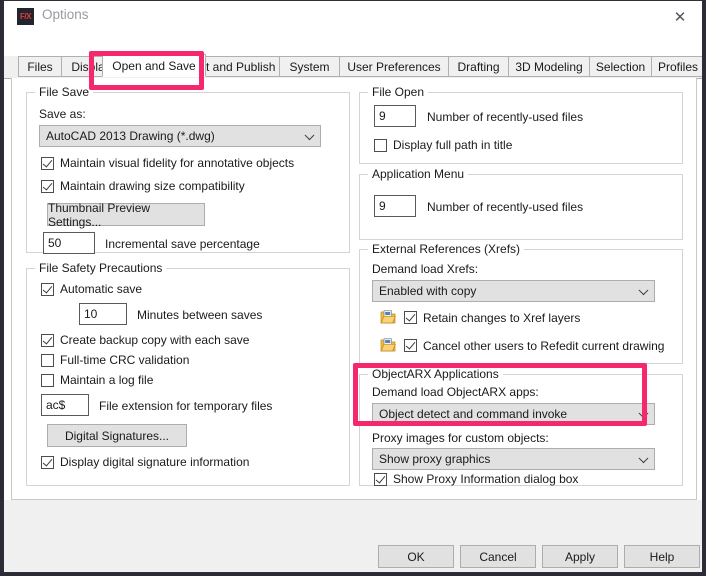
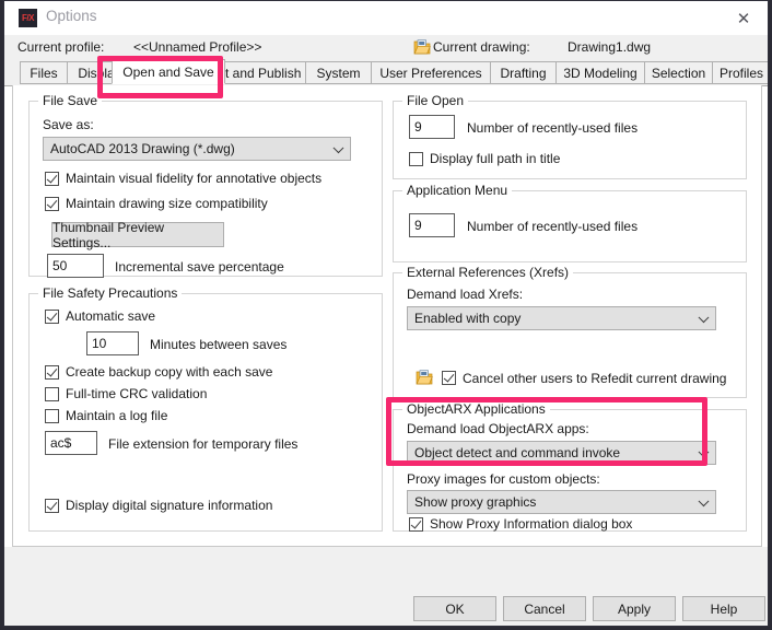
  F/X
  Options
  ✕
+ Current profile:
+ <<Unnamed Profile>>
+ Current drawing:
+ Drawing1.dwg
  Files
  Displ
  Open and Save
  t and Publish
  System
  User Preferences
  Drafting
  3D Modeling
  Selection
  Profiles
  File Save
  Save as:
  AutoCAD 2013 Drawing (*.dwg)
  Maintain visual fidelity for annotative objects
  Maintain drawing size compatibility
  Thumbnail Preview Settings...
  50
  Incremental save percentage
  File Safety Precautions
  Automatic save
  10
  Minutes between saves
  Create backup copy with each save
  Full-time CRC validation
  Maintain a log file
  ac$
  File extension for temporary files
- Digital Signatures...
  Display digital signature information
  File Open
  9
  Number of recently-used files
  Display full path in title
  Application Menu
  9
  Number of recently-used files
  External References (Xrefs)
  Demand load Xrefs:
  Enabled with copy
- Retain changes to Xref layers
  Cancel other users to Refedit current drawing
  ObjectARX Applications
  Demand load ObjectARX apps:
  Object detect and command invoke
  Proxy images for custom objects:
  Show proxy graphics
  Show Proxy Information dialog box
  OK
  Cancel
  Apply
  Help
